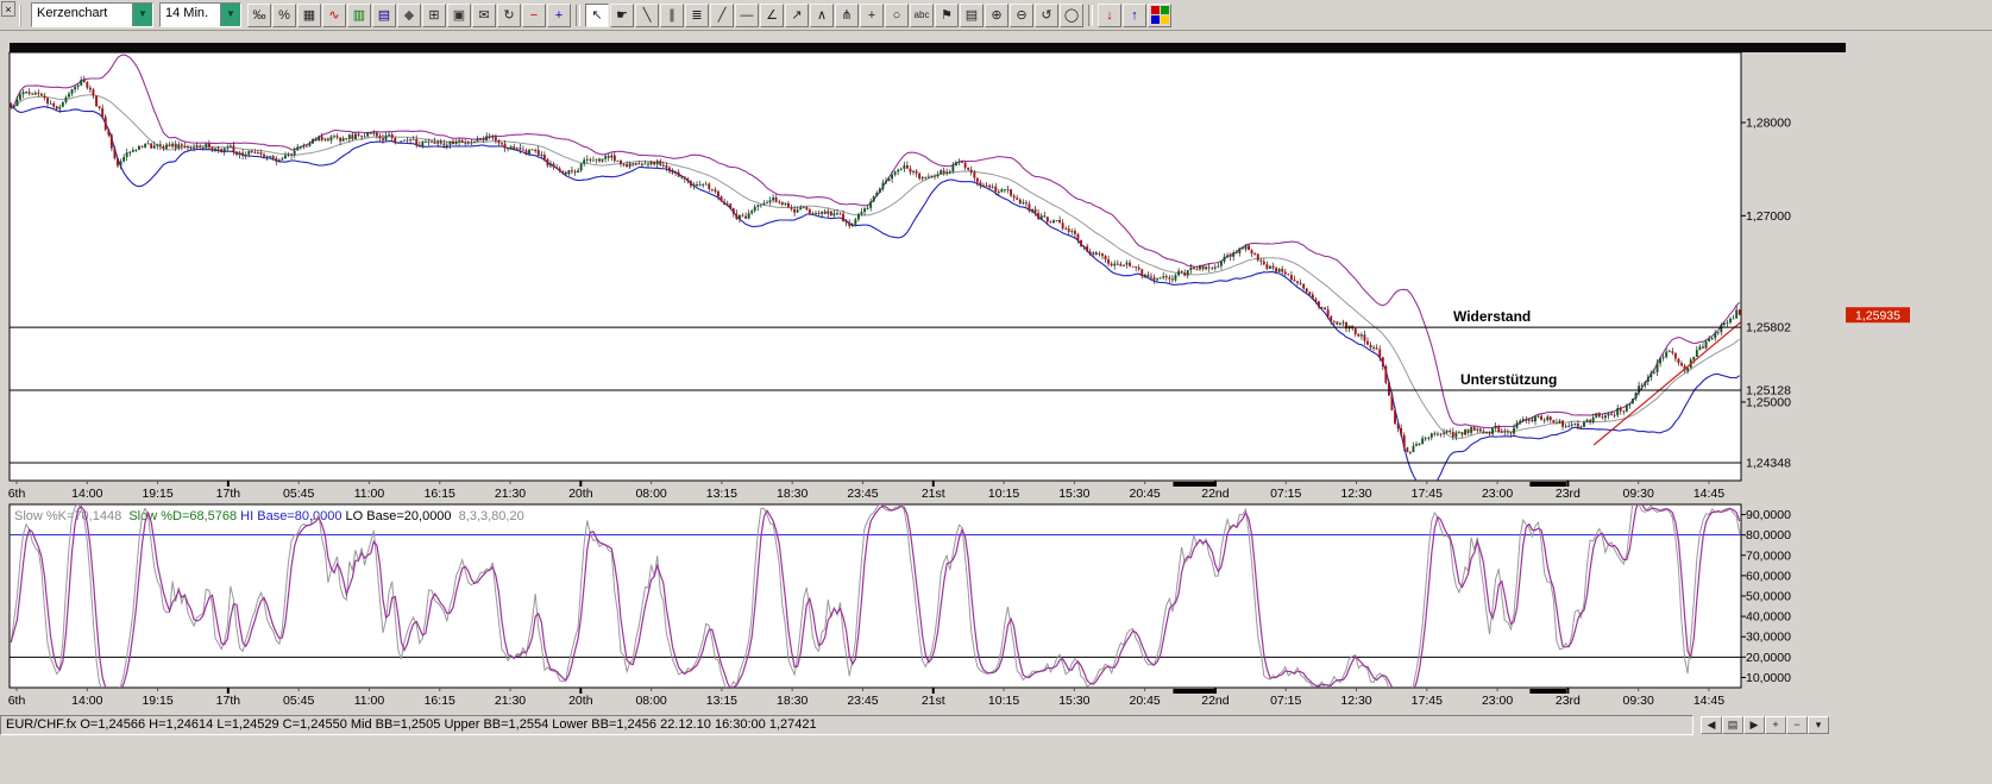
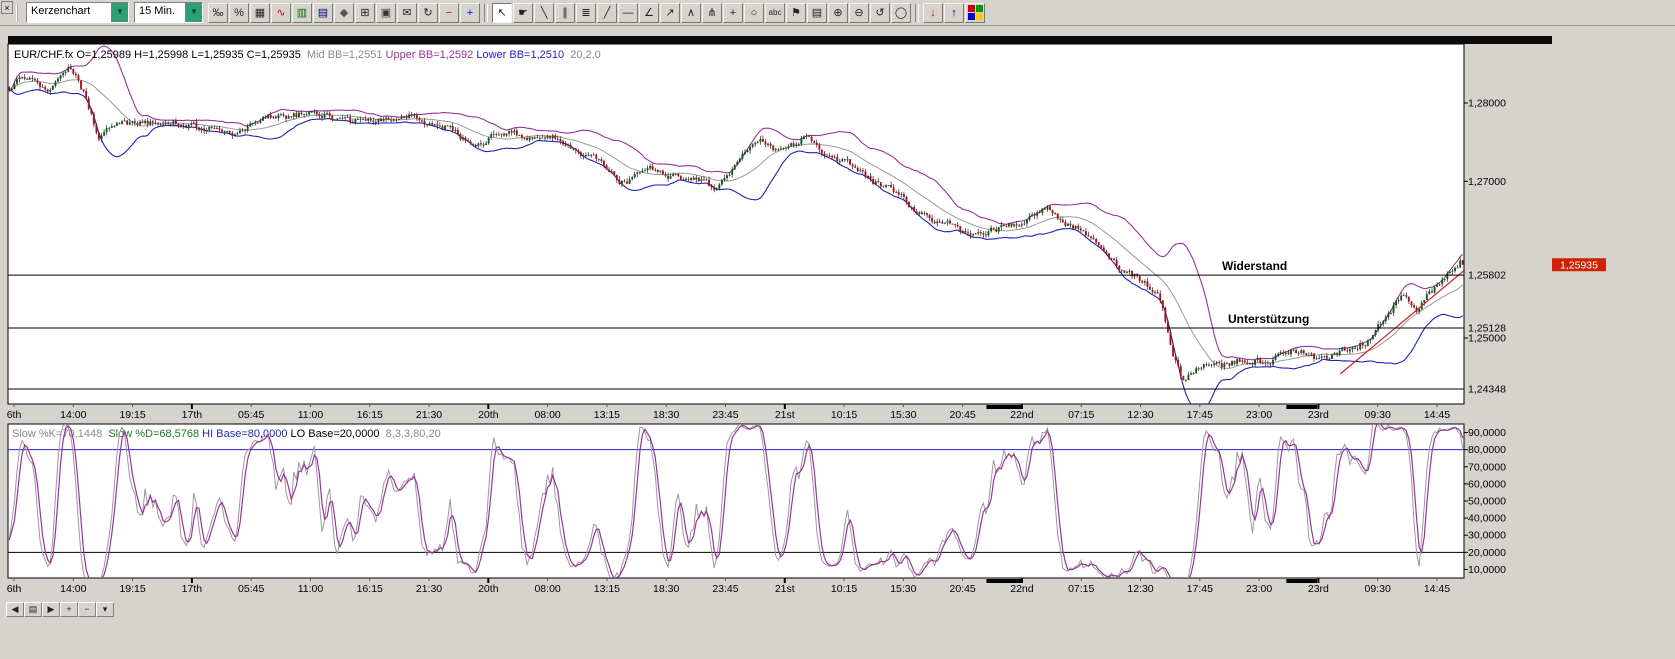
  ×
  Kerzenchart
  ▼
- 14 Min.
+ 15 Min.
  ▼
  ‰
  %
  ▦
  ∿
  ▥
  ▤
  ◆
  ⊞
  ▣
  ✉
  ↻
  −
  +
  ↖
  ☛
  ╲
  ∥
  ≣
  ╱
  —
  ∠
  ↗
  ∧
  ⋔
  +
  ○
  abc
  ⚑
  ▤
  ⊕
  ⊖
  ↺
  ◯
  ↓
  ↑
  1,25802
  1,25128
  1,24348
  1,28000
  1,27000
  1,25000
  Widerstand
  Unterstützung
  1,25935
+ EUR/CHF.fx O=1,25989 H=1,25998 L=1,25935 C=1,25935 Mid BB=1,2551 Upper BB=1,2592 Lower BB=1,2510 20,2,0
  Slow %K=7,1448 Slow %D=68,5768 HI Base=80,0000 LO Base=20,0000 8,3,3,80,20
  90,0000
  80,0000
  70,0000
  60,0000
  50,0000
  40,0000
  30,0000
  20,0000
  10,0000
  6th
  14:00
  19:15
  17th
  05:45
  11:00
  16:15
  21:30
  20th
  08:00
  13:15
  18:30
  23:45
  21st
  10:15
  15:30
  20:45
  22nd
  07:15
  12:30
  17:45
  23:00
  23rd
  09:30
  14:45
  6th
  14:00
  19:15
  17th
  05:45
  11:00
  16:15
  21:30
  20th
  08:00
  13:15
  18:30
  23:45
  21st
  10:15
  15:30
  20:45
  22nd
  07:15
  12:30
  17:45
  23:00
  23rd
  09:30
  14:45
- EUR/CHF.fx O=1,24566 H=1,24614 L=1,24529 C=1,24550 Mid BB=1,2505 Upper BB=1,2554 Lower BB=1,2456 22.12.10 16:30:00 1,27421
  ◀
  ▤
  ▶
  +
  −
  ▾
